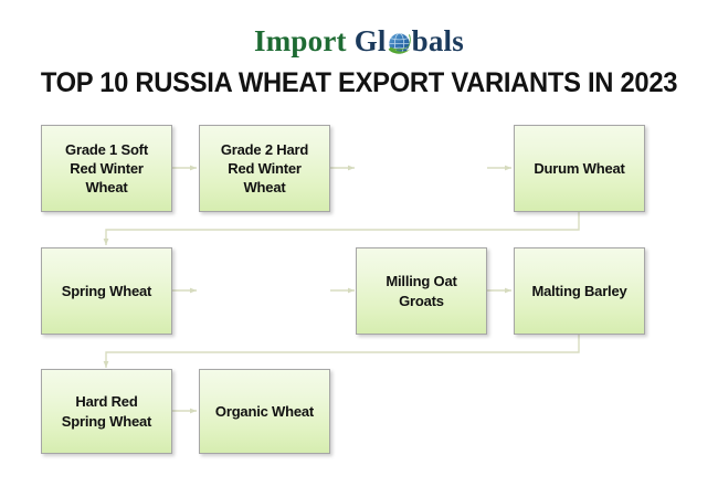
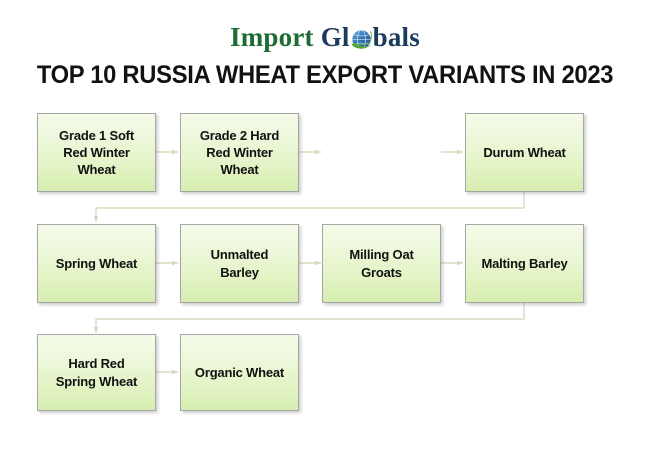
  Import Gl bals
  TOP 10 RUSSIA WHEAT EXPORT VARIANTS IN 2023
  Grade 1 Soft
  Red Winter
  Wheat
  Grade 2 Hard
  Red Winter
  Wheat
  Durum Wheat
  Spring Wheat
+ Unmalted
+ Barley
  Milling Oat
  Groats
  Malting Barley
  Hard Red
  Spring Wheat
  Organic Wheat
